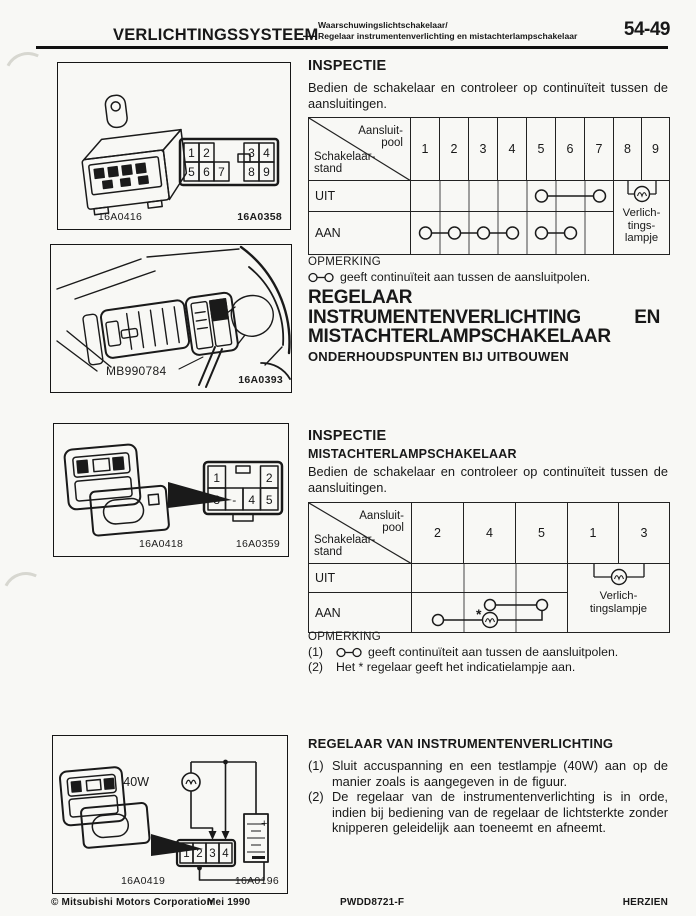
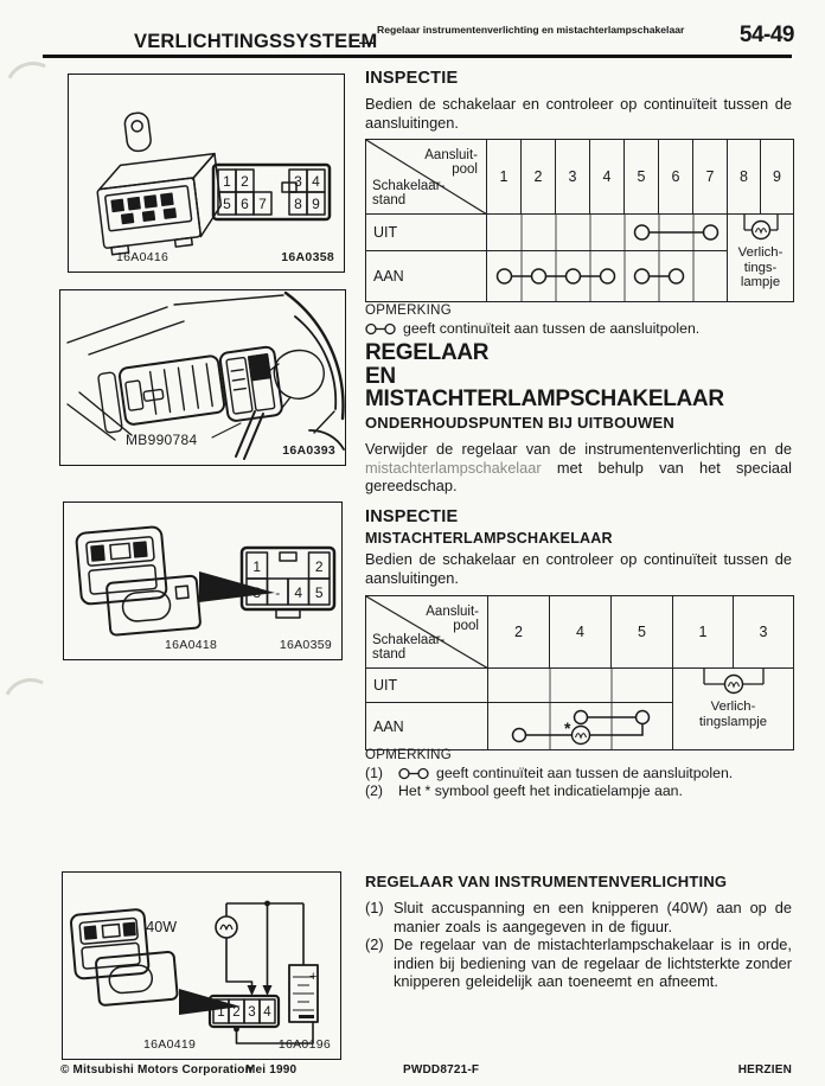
  VERLICHTINGSSYSTEEM
  —
- Waarschuwingslichtschakelaar/
  Regelaar instrumentenverlichting en mistachterlampschakelaar
  54-49
  1
  2
  3
  4
  5
  6
  7
  8
  9
  16A0416
  16A0358
  MB990784
  16A0393
  1
  2
  3
  -
  4
  5
  16A0418
  16A0359
  1
  2
  3
  4
  40W
  +
  16A0419
  16A0196
  INSPECTIE
  Bedien de schakelaar en controleer op continuïteit tussen de aansluitingen.
  Aansluit- pool Schakelaar- stand	1	2	3	4	5	6	7	8	9
  UIT		Verlich- tings- lampje
  AAN
  OPMERKING
  geeft continuïteit aan tussen de aansluitpolen.
  REGELAAR
- INSTRUMENTENVERLICHTING
  EN
  MISTACHTERLAMPSCHAKELAAR
  ONDERHOUDSPUNTEN BIJ UITBOUWEN
+ Verwijder de regelaar van de instrumentenverlichting en de mistachterlampschakelaar met behulp van het speciaal gereedschap.
  INSPECTIE
  MISTACHTERLAMPSCHAKELAAR
  Bedien de schakelaar en controleer op continuïteit tussen de aansluitingen.
  Aansluit- pool Schakelaar- stand	2	4	5	1	3
  UIT		Verlich- tingslampje
  AAN	*
  OPMERKING
  (1)
  geeft continuïteit aan tussen de aansluitpolen.
  (2)
- Het * regelaar geeft het indicatielampje aan.
+ Het * symbool geeft het indicatielampje aan.
  REGELAAR VAN INSTRUMENTENVERLICHTING
  (1)
- Sluit accuspanning en een testlampje (40W) aan op de manier zoals is aangegeven in de figuur.
+ Sluit accuspanning en een knipperen (40W) aan op de manier zoals is aangegeven in de figuur.
  (2)
- De regelaar van de instrumentenverlichting is in orde, indien bij bediening van de regelaar de lichtsterkte zonder knipperen geleidelijk aan toeneemt en afneemt.
+ De regelaar van de mistachterlampschakelaar is in orde, indien bij bediening van de regelaar de lichtsterkte zonder knipperen geleidelijk aan toeneemt en afneemt.
  © Mitsubishi Motors Corporation
  Mei 1990
  PWDD8721-F
  HERZIEN
